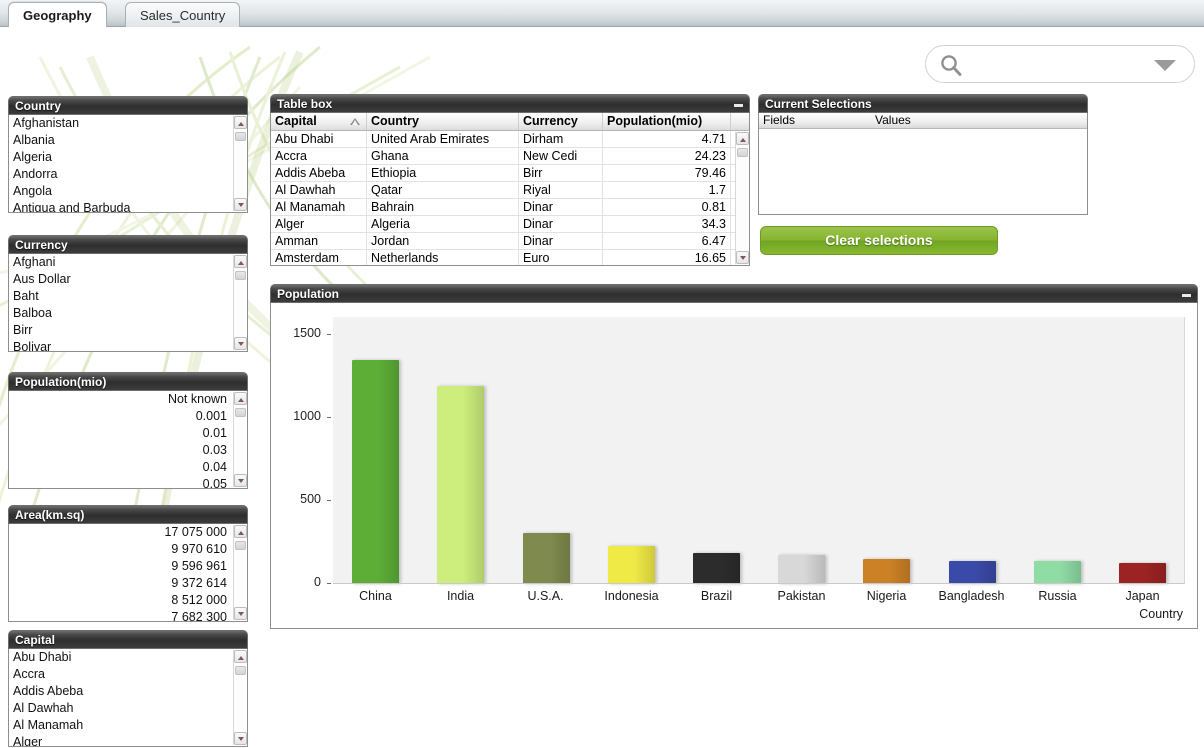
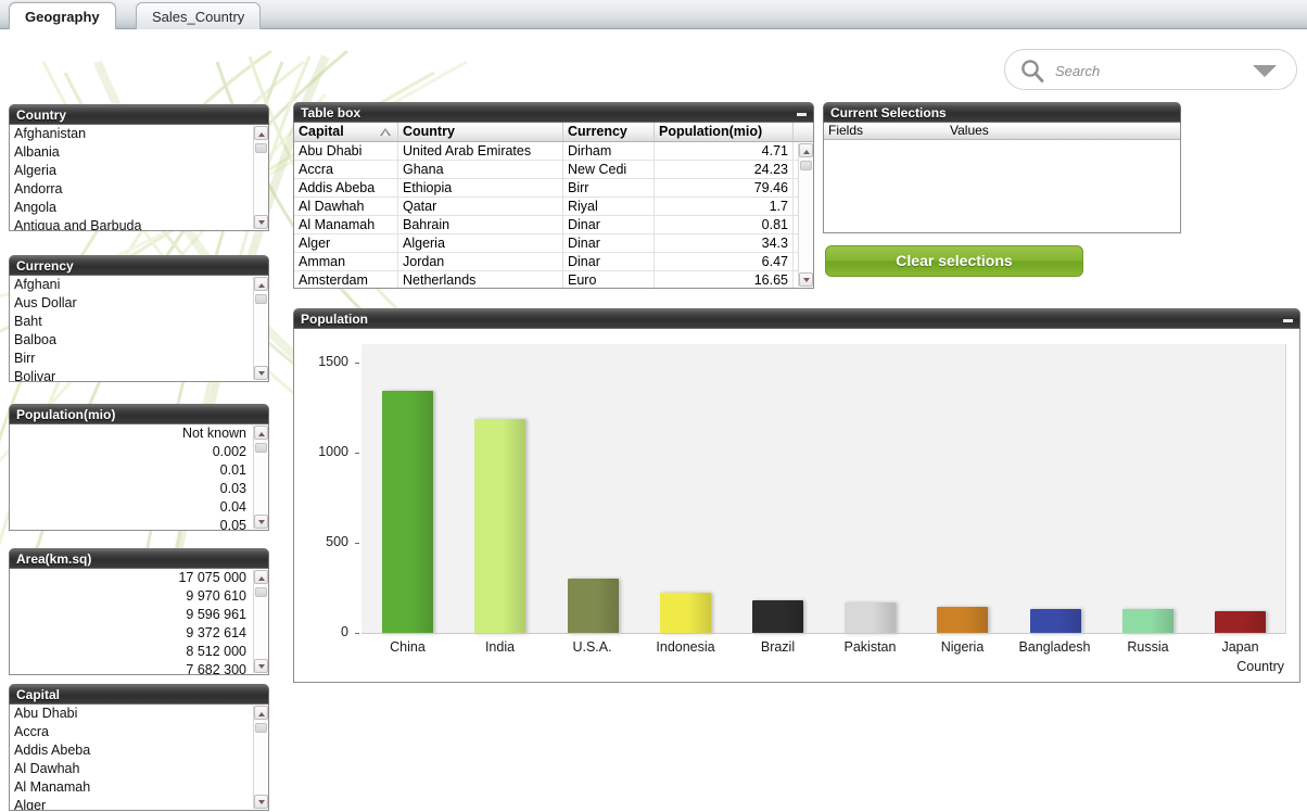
  Geography
  Sales_Country
+ Search
  Country
  Afghanistan
  Albania
  Algeria
  Andorra
  Angola
  Antigua and Barbuda
  Currency
  Afghani
  Aus Dollar
  Baht
  Balboa
  Birr
  Bolivar
  Population(mio)
  Not known
- 0.001
+ 0.002
  0.01
  0.03
  0.04
  0.05
  Area(km.sq)
  17 075 000
  9 970 610
  9 596 961
  9 372 614
  8 512 000
  7 682 300
  Capital
  Abu Dhabi
  Accra
  Addis Abeba
  Al Dawhah
  Al Manamah
  Alger
  Table box
  Capital
  Country
  Currency
  Population(mio)
  Abu Dhabi
  United Arab Emirates
  Dirham
  4.71
  Accra
  Ghana
  New Cedi
  24.23
  Addis Abeba
  Ethiopia
  Birr
  79.46
  Al Dawhah
  Qatar
  Riyal
  1.7
  Al Manamah
  Bahrain
  Dinar
  0.81
  Alger
  Algeria
  Dinar
  34.3
  Amman
  Jordan
  Dinar
  6.47
  Amsterdam
  Netherlands
  Euro
  16.65
  Current Selections
  Fields
  Values
  Clear selections
  Population
  0
  500
  1000
  1500
  China
  India
  U.S.A.
  Indonesia
  Brazil
  Pakistan
  Nigeria
  Bangladesh
  Russia
  Japan
  Country
